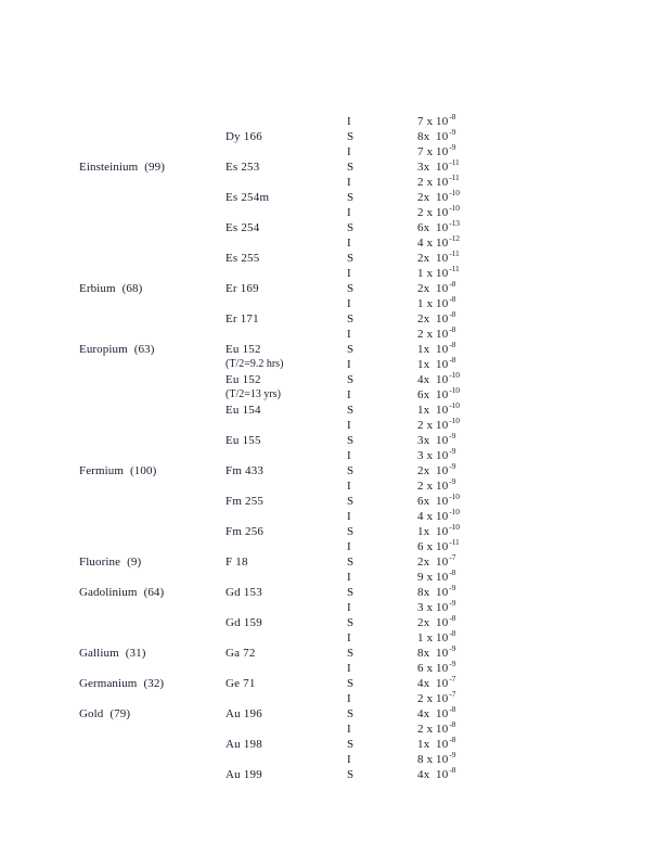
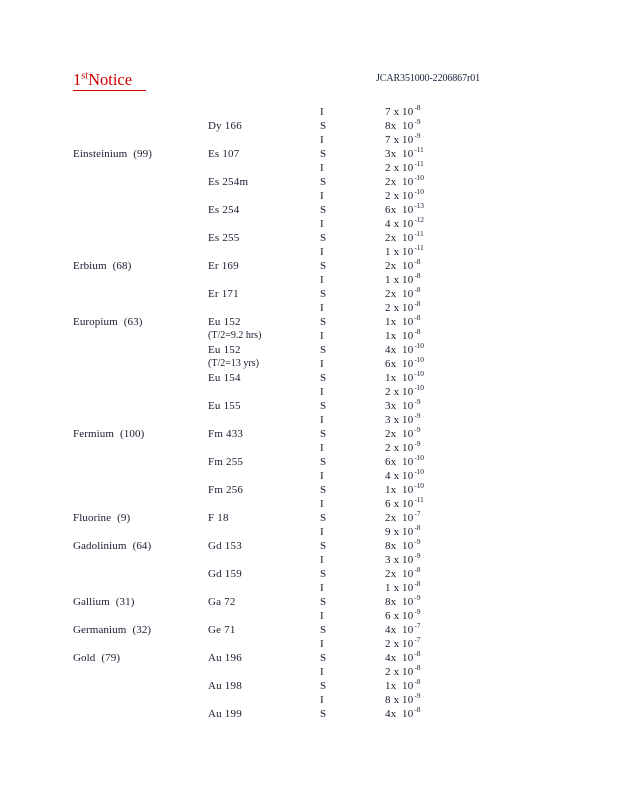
+ 1stNotice
+ JCAR351000-2206867r01
  I
  7 x 10-8
  Dy 166
  S
  8x 10-9
  I
  7 x 10-9
  Einsteinium (99)
- Es 253
+ Es 107
  S
  3x 10-11
  I
  2 x 10-11
  Es 254m
  S
  2x 10-10
  I
  2 x 10-10
  Es 254
  S
  6x 10-13
  I
  4 x 10-12
  Es 255
  S
  2x 10-11
  I
  1 x 10-11
  Erbium (68)
  Er 169
  S
  2x 10-8
  I
  1 x 10-8
  Er 171
  S
  2x 10-8
  I
  2 x 10-8
  Europium (63)
  Eu 152
  S
  1x 10-8
  (T/2=9.2 hrs)
  I
  1x 10-8
  Eu 152
  S
  4x 10-10
  (T/2=13 yrs)
  I
  6x 10-10
  Eu 154
  S
  1x 10-10
  I
  2 x 10-10
  Eu 155
  S
  3x 10-9
  I
  3 x 10-9
  Fermium (100)
  Fm 433
  S
  2x 10-9
  I
  2 x 10-9
  Fm 255
  S
  6x 10-10
  I
  4 x 10-10
  Fm 256
  S
  1x 10-10
  I
  6 x 10-11
  Fluorine (9)
  F 18
  S
  2x 10-7
  I
  9 x 10-8
  Gadolinium (64)
  Gd 153
  S
  8x 10-9
  I
  3 x 10-9
  Gd 159
  S
  2x 10-8
  I
  1 x 10-8
  Gallium (31)
  Ga 72
  S
  8x 10-9
  I
  6 x 10-9
  Germanium (32)
  Ge 71
  S
  4x 10-7
  I
  2 x 10-7
  Gold (79)
  Au 196
  S
  4x 10-8
  I
  2 x 10-8
  Au 198
  S
  1x 10-8
  I
  8 x 10-9
  Au 199
  S
  4x 10-8
